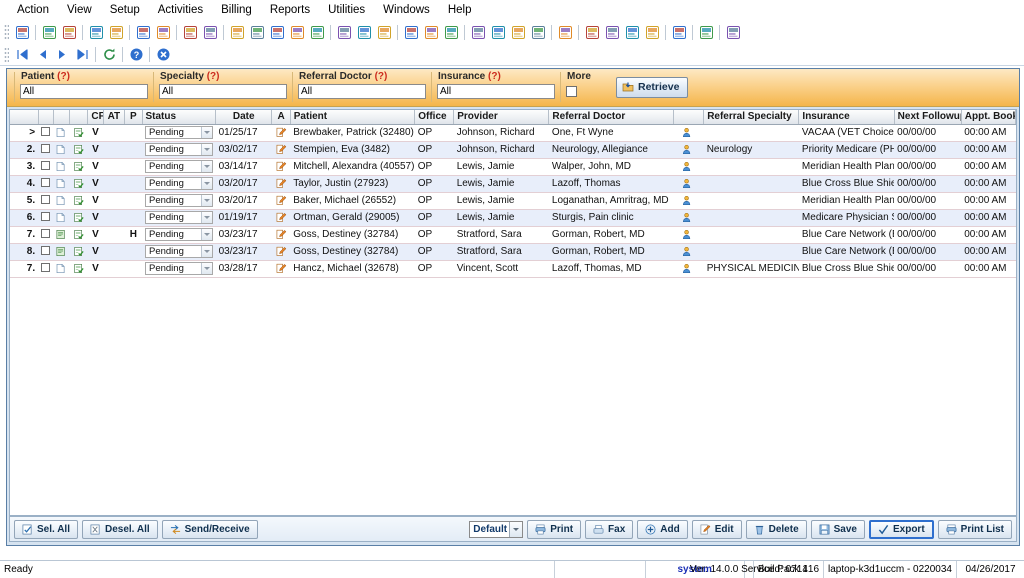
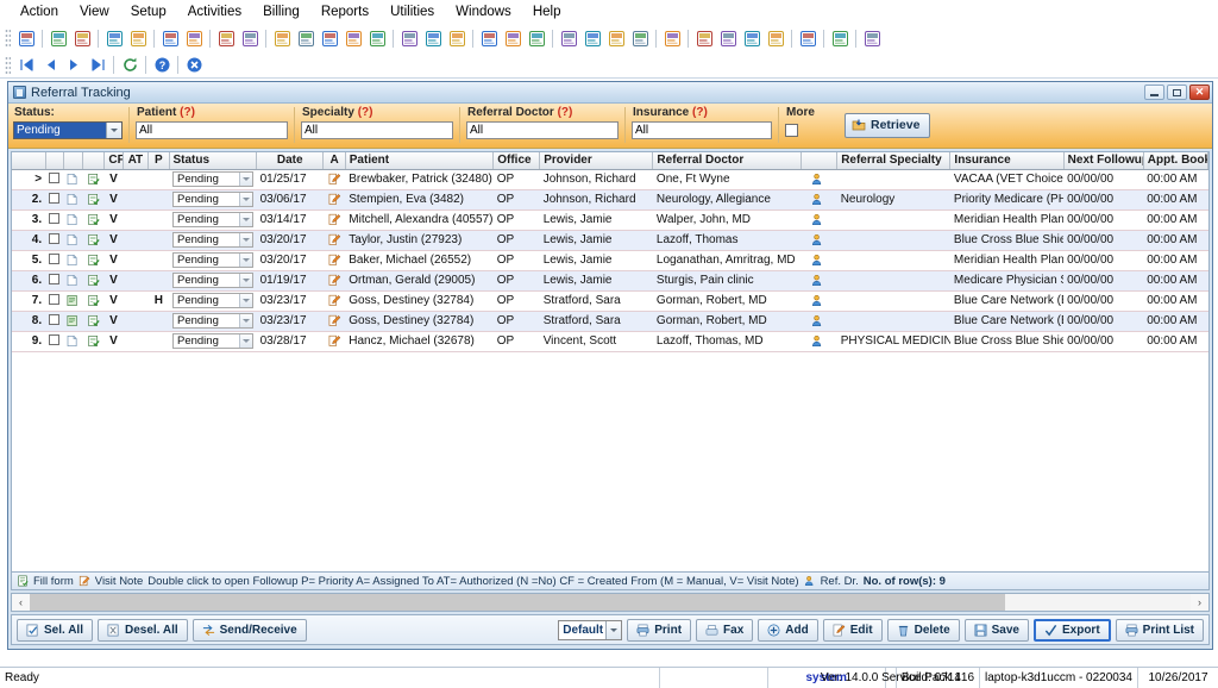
  Action
  View
  Setup
  Activities
  Billing
  Reports
  Utilities
  Windows
  Help
  ?
+ Referral Tracking
+ ✕
+ Status:
+ Pending
  Patient (?)
  All
  Specialty (?)
  All
  Referral Doctor (?)
  All
  Insurance (?)
  All
  More
  Retrieve
  				CF	AT	P	Status	Date	A	Patient	Office	Provider	Referral Doctor		Referral Specialty	Insurance	Next Followu	Appt. Book
  >				V			Pending	01/25/17		Brewbaker, Patrick (32480)	OP	Johnson, Richard	One, Ft Wyne			VACAA (VET Choice	00/00/00	00:00 AM
- 2.				V			Pending	03/02/17		Stempien, Eva (3482)	OP	Johnson, Richard	Neurology, Allegiance		Neurology	Priority Medicare (PH	00/00/00	00:00 AM
+ 2.				V			Pending	03/06/17		Stempien, Eva (3482)	OP	Johnson, Richard	Neurology, Allegiance		Neurology	Priority Medicare (PH	00/00/00	00:00 AM
  3.				V			Pending	03/14/17		Mitchell, Alexandra (40557)	OP	Lewis, Jamie	Walper, John, MD			Meridian Health Plan	00/00/00	00:00 AM
  4.				V			Pending	03/20/17		Taylor, Justin (27923)	OP	Lewis, Jamie	Lazoff, Thomas			Blue Cross Blue Shie	00/00/00	00:00 AM
  5.				V			Pending	03/20/17		Baker, Michael (26552)	OP	Lewis, Jamie	Loganathan, Amritrag, MD			Meridian Health Plan	00/00/00	00:00 AM
  6.				V			Pending	01/19/17		Ortman, Gerald (29005)	OP	Lewis, Jamie	Sturgis, Pain clinic			Medicare Physician	00/00/00	00:00 AM
  7.				V		H	Pending	03/23/17		Goss, Destiney (32784)	OP	Stratford, Sara	Gorman, Robert, MD			Blue Care Network (	00/00/00	00:00 AM
  8.				V			Pending	03/23/17		Goss, Destiney (32784)	OP	Stratford, Sara	Gorman, Robert, MD			Blue Care Network (	00/00/00	00:00 AM
- 7.				V			Pending	03/28/17		Hancz, Michael (32678)	OP	Vincent, Scott	Lazoff, Thomas, MD		PHYSICAL MEDICIN	Blue Cross Blue Shie	00/00/00	00:00 AM
+ 9.				V			Pending	03/28/17		Hancz, Michael (32678)	OP	Vincent, Scott	Lazoff, Thomas, MD		PHYSICAL MEDICIN	Blue Cross Blue Shie	00/00/00	00:00 AM
+ Fill form
+ Visit Note
+ Double click to open Followup P= Priority A= Assigned To AT= Authorized (N =No) CF = Created From (M = Manual, V= Visit Note)
+ Ref. Dr.
+ No. of row(s): 9
+ ‹
+ ›
  Sel. All
  Desel. All
  Send/Receive
  Default
  Print
  Fax
  Add
  Edit
  Delete
  Save
  Export
  Print List
  Ready
  system
  Build: 071416
  laptop-k3d1uccm - 0220034
- 04/26/2017
+ 10/26/2017
